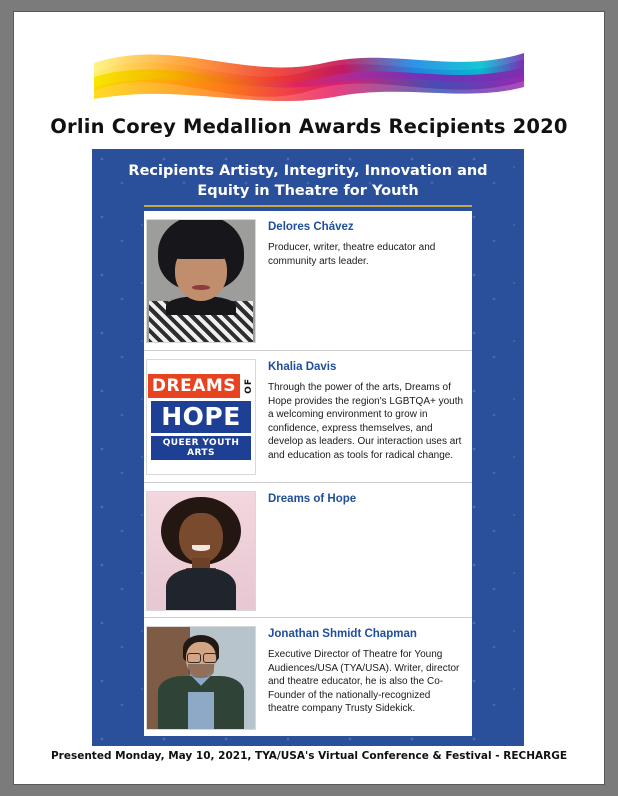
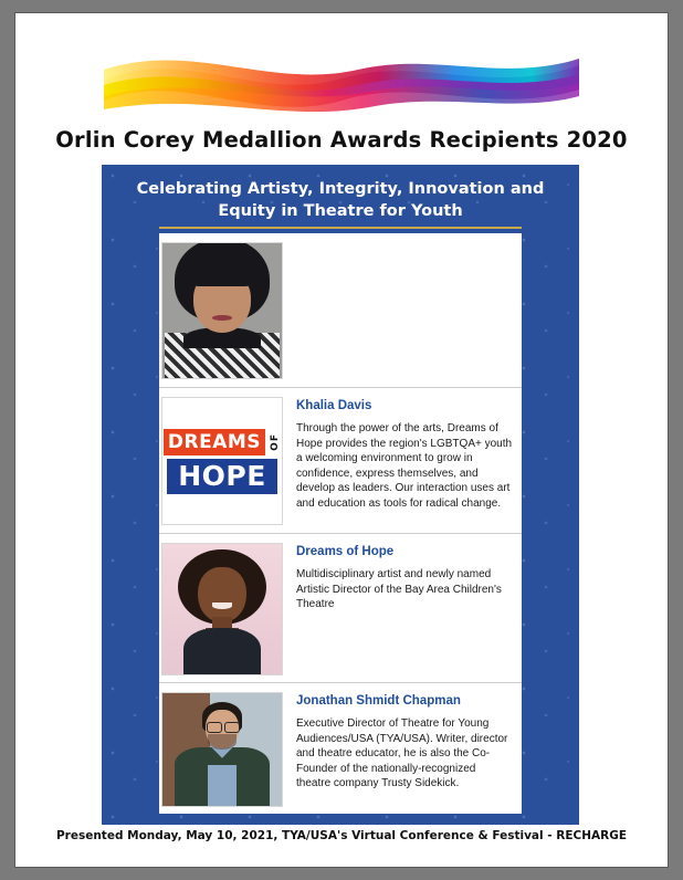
  Orlin Corey Medallion Awards Recipients 2020
- Recipients Artisty, Integrity, Innovation and
+ Celebrating Artisty, Integrity, Innovation and
  Equity in Theatre for Youth
- Delores Chávez
- Producer, writer, theatre educator and community arts leader.
  DREAMS
  HOPE
- QUEER YOUTH ARTS
  Khalia Davis
  Through the power of the arts, Dreams of Hope provides the region's LGBTQA+ youth a welcoming environment to grow in confidence, express themselves, and develop as leaders. Our interaction uses art and education as tools for radical change.
  Dreams of Hope
+ Multidisciplinary artist and newly named Artistic Director of the Bay Area Children's Theatre
  Jonathan Shmidt Chapman
  Executive Director of Theatre for Young Audiences/USA (TYA/USA). Writer, director and theatre educator, he is also the Co-Founder of the nationally-recognized theatre company Trusty Sidekick.
  Presented Monday, May 10, 2021, TYA/USA's Virtual Conference & Festival - RECHARGE
